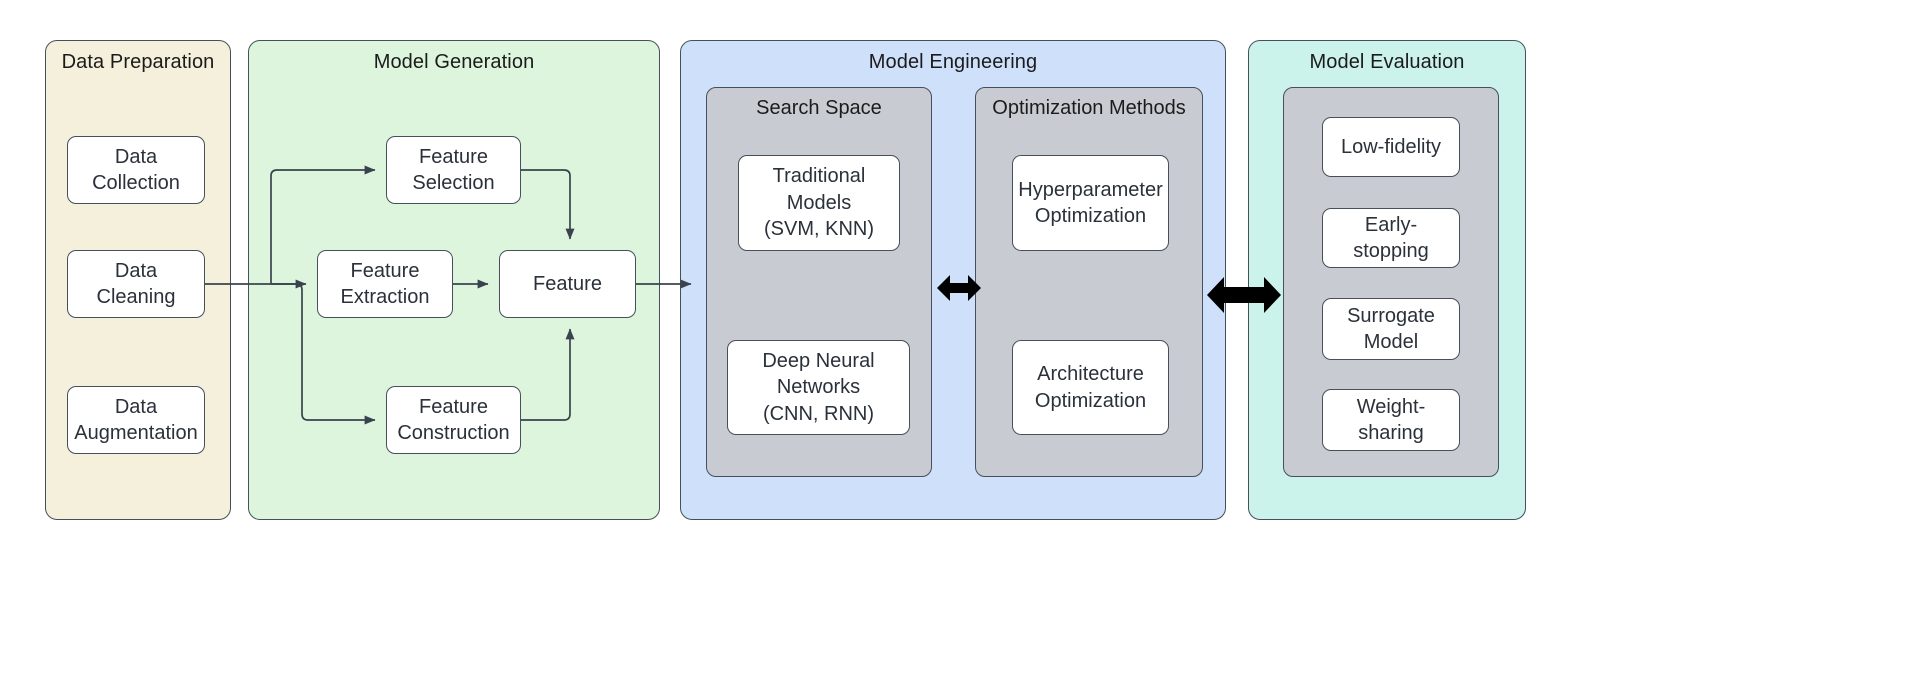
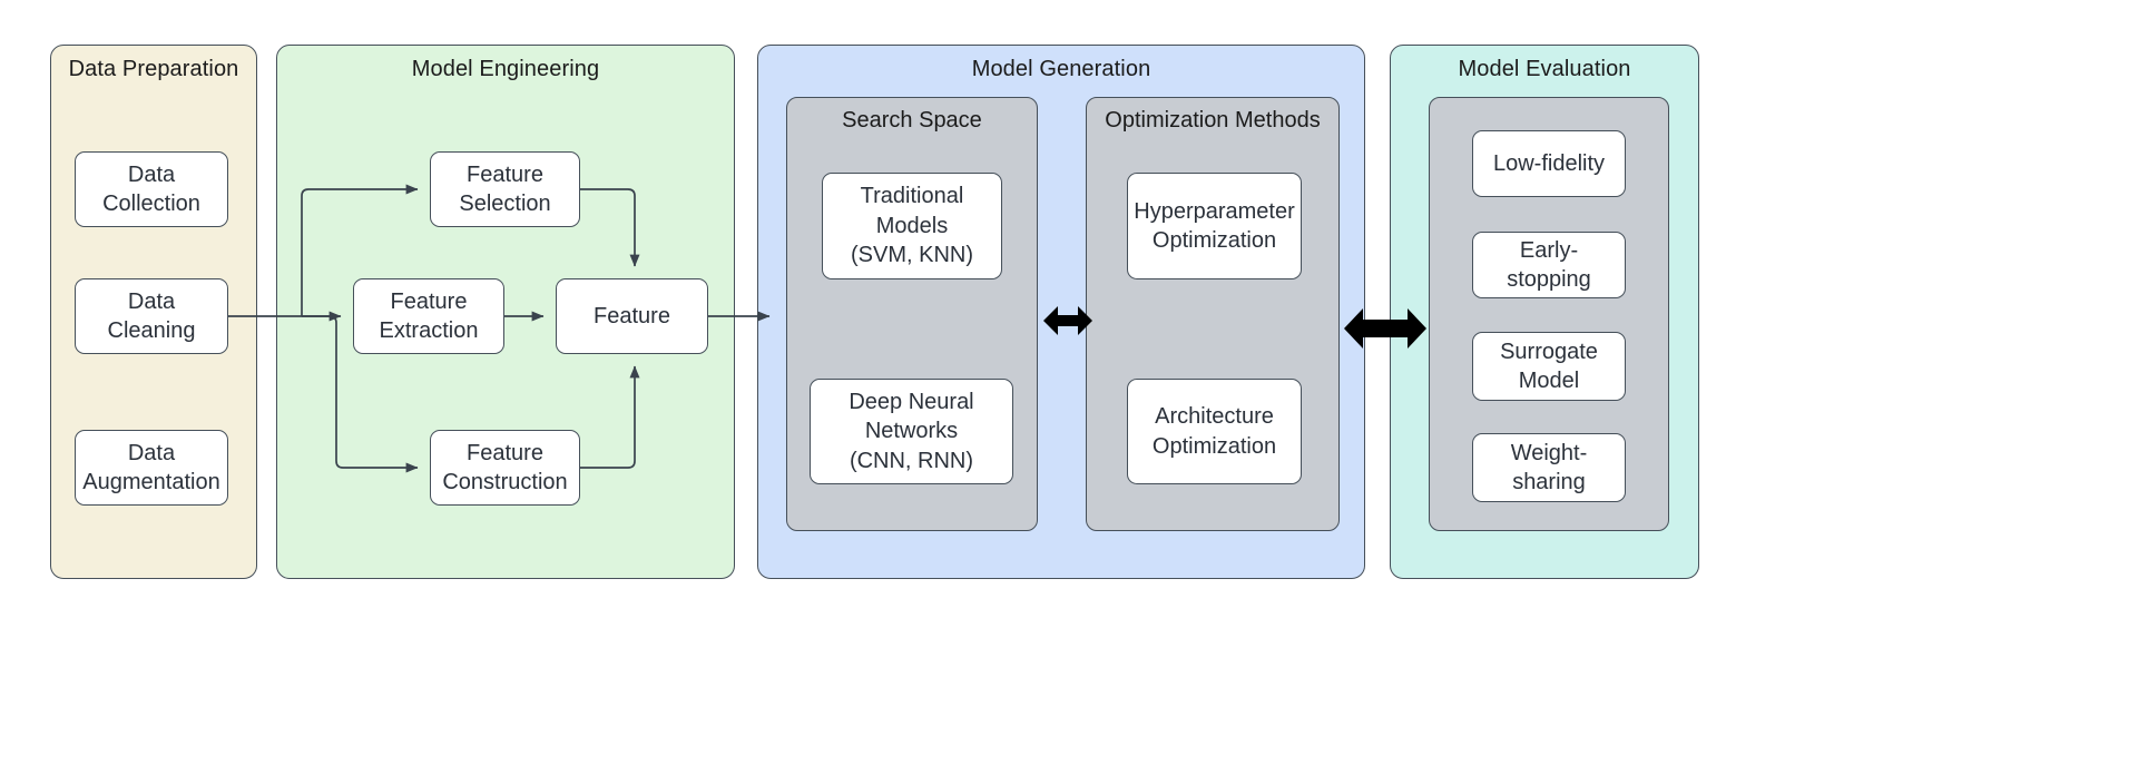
  Data Preparation
  Data Collection
  Data Cleaning
  Data
  Augmentation
- Model Generation
+ Model Engineering
  Feature
  Selection
  Feature
  Extraction
  Feature
  Construction
  Feature
- Model Engineering
+ Model Generation
  Search Space
  Traditional Models
  (SVM, KNN)
  Deep Neural
  Networks
  (CNN, RNN)
  Optimization Methods
  Hyperparameter
  Optimization
  Architecture
  Optimization
  Model Evaluation
  Low-fidelity
  Early-stopping
  Surrogate
  Model
  Weight-sharing
